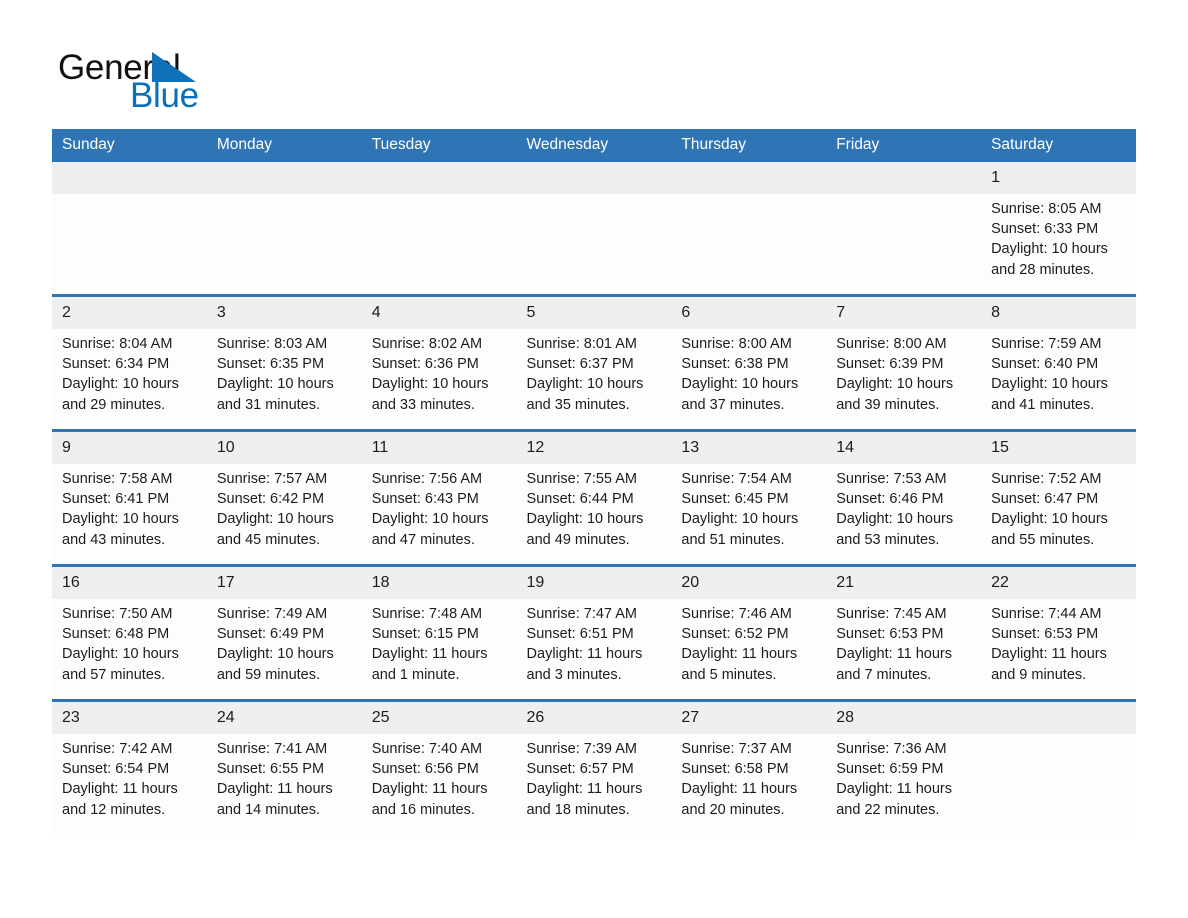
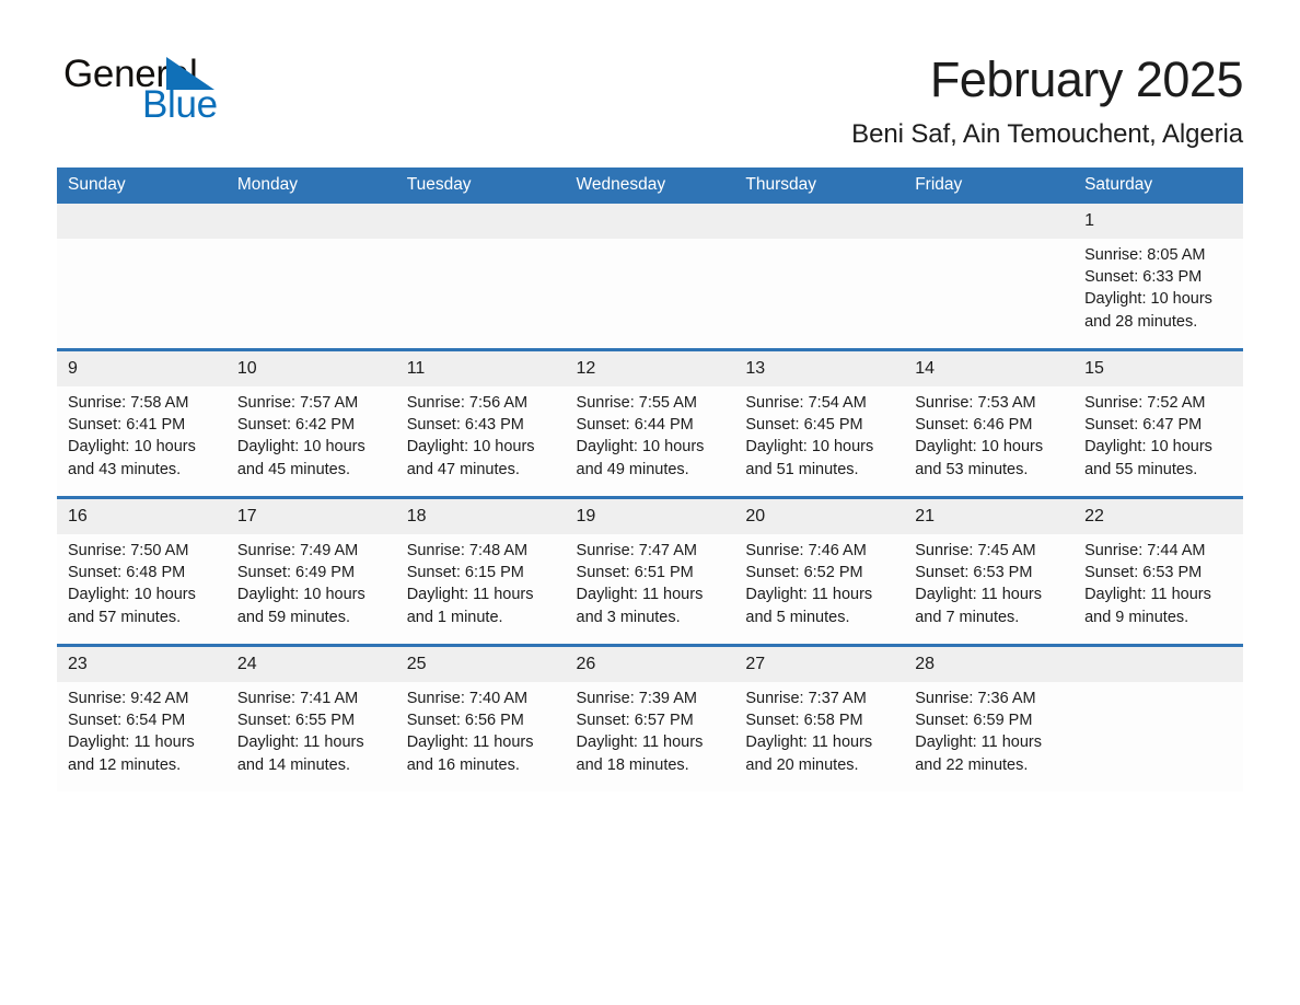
  Generl
  Blue
+ February 2025
+ Beni Saf, Ain Temouchent, Algeria
  Sunday	Monday	Tuesday	Wednesday	Thursday	Friday	Saturday
  						1Sunrise: 8:05 AMSunset: 6:33 PMDaylight: 10 hours and 28 minutes.
- 2Sunrise: 8:04 AMSunset: 6:34 PMDaylight: 10 hours and 29 minutes.	3Sunrise: 8:03 AMSunset: 6:35 PMDaylight: 10 hours and 31 minutes.	4Sunrise: 8:02 AMSunset: 6:36 PMDaylight: 10 hours and 33 minutes.	5Sunrise: 8:01 AMSunset: 6:37 PMDaylight: 10 hours and 35 minutes.	6Sunrise: 8:00 AMSunset: 6:38 PMDaylight: 10 hours and 37 minutes.	7Sunrise: 8:00 AMSunset: 6:39 PMDaylight: 10 hours and 39 minutes.	8Sunrise: 7:59 AMSunset: 6:40 PMDaylight: 10 hours and 41 minutes.
  9Sunrise: 7:58 AMSunset: 6:41 PMDaylight: 10 hours and 43 minutes.	10Sunrise: 7:57 AMSunset: 6:42 PMDaylight: 10 hours and 45 minutes.	11Sunrise: 7:56 AMSunset: 6:43 PMDaylight: 10 hours and 47 minutes.	12Sunrise: 7:55 AMSunset: 6:44 PMDaylight: 10 hours and 49 minutes.	13Sunrise: 7:54 AMSunset: 6:45 PMDaylight: 10 hours and 51 minutes.	14Sunrise: 7:53 AMSunset: 6:46 PMDaylight: 10 hours and 53 minutes.	15Sunrise: 7:52 AMSunset: 6:47 PMDaylight: 10 hours and 55 minutes.
  16Sunrise: 7:50 AMSunset: 6:48 PMDaylight: 10 hours and 57 minutes.	17Sunrise: 7:49 AMSunset: 6:49 PMDaylight: 10 hours and 59 minutes.	18Sunrise: 7:48 AMSunset: 6:15 PMDaylight: 11 hours and 1 minute.	19Sunrise: 7:47 AMSunset: 6:51 PMDaylight: 11 hours and 3 minutes.	20Sunrise: 7:46 AMSunset: 6:52 PMDaylight: 11 hours and 5 minutes.	21Sunrise: 7:45 AMSunset: 6:53 PMDaylight: 11 hours and 7 minutes.	22Sunrise: 7:44 AMSunset: 6:53 PMDaylight: 11 hours and 9 minutes.
- 23Sunrise: 7:42 AMSunset: 6:54 PMDaylight: 11 hours and 12 minutes.	24Sunrise: 7:41 AMSunset: 6:55 PMDaylight: 11 hours and 14 minutes.	25Sunrise: 7:40 AMSunset: 6:56 PMDaylight: 11 hours and 16 minutes.	26Sunrise: 7:39 AMSunset: 6:57 PMDaylight: 11 hours and 18 minutes.	27Sunrise: 7:37 AMSunset: 6:58 PMDaylight: 11 hours and 20 minutes.	28Sunrise: 7:36 AMSunset: 6:59 PMDaylight: 11 hours and 22 minutes.
+ 23Sunrise: 9:42 AMSunset: 6:54 PMDaylight: 11 hours and 12 minutes.	24Sunrise: 7:41 AMSunset: 6:55 PMDaylight: 11 hours and 14 minutes.	25Sunrise: 7:40 AMSunset: 6:56 PMDaylight: 11 hours and 16 minutes.	26Sunrise: 7:39 AMSunset: 6:57 PMDaylight: 11 hours and 18 minutes.	27Sunrise: 7:37 AMSunset: 6:58 PMDaylight: 11 hours and 20 minutes.	28Sunrise: 7:36 AMSunset: 6:59 PMDaylight: 11 hours and 22 minutes.
